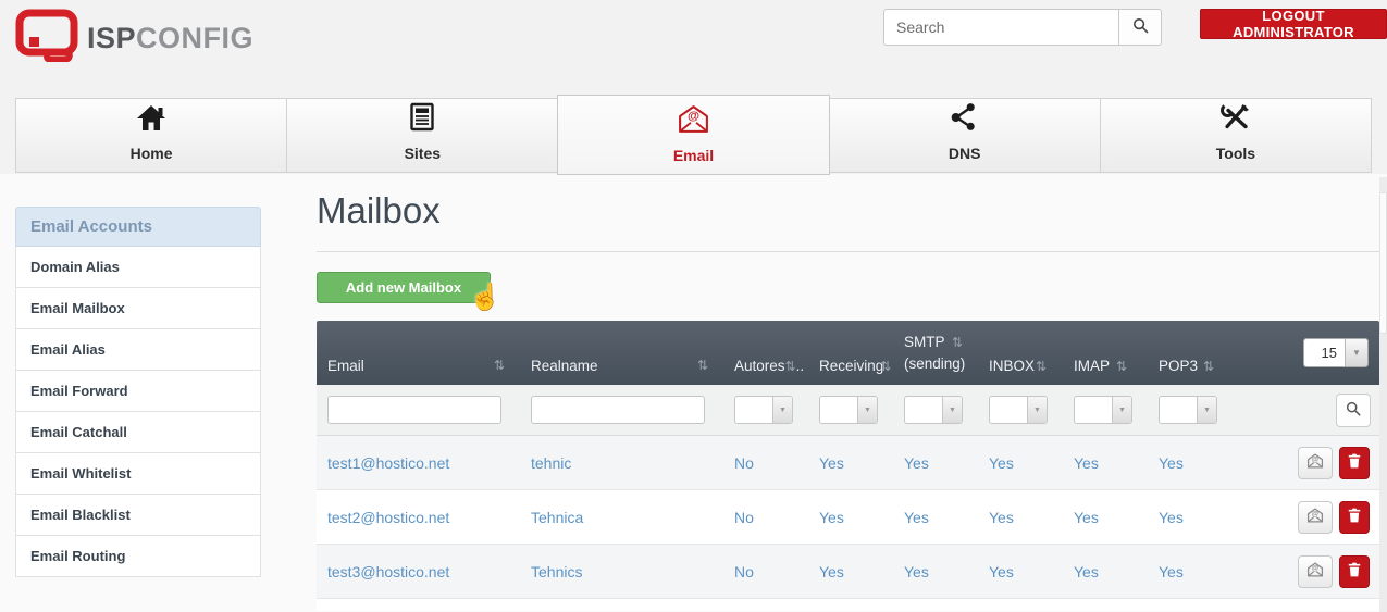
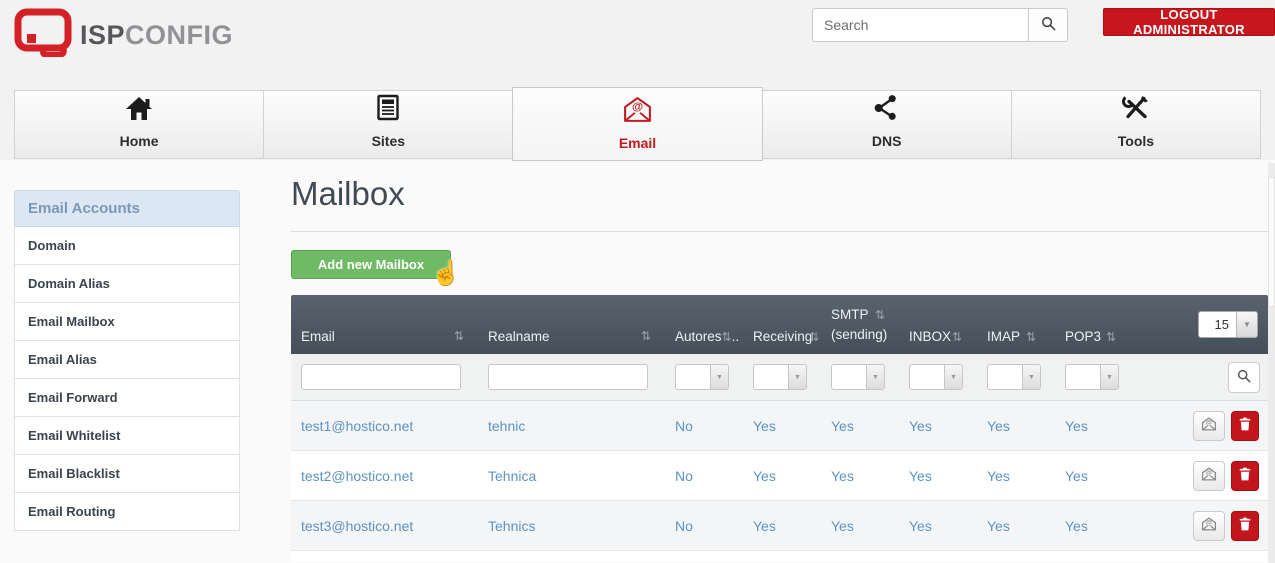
  ISPCONFIG
  Search
  LOGOUT ADMINISTRATOR
  Home
  Sites
  @
  Email
  DNS
  Tools
  Email Accounts
+ Domain
  Domain Alias
  Email Mailbox
  Email Alias
  Email Forward
- Email Catchall
  Email Whitelist
  Email Blacklist
  Email Routing
  Mailbox
  Add new Mailbox
  ☝
  Email
  ⇅
  Realname
  ⇅
  Autores⇅..
  Receiving⇅
  SMTP ⇅
  (sending)
  INBOX⇅
  IMAP ⇅
  POP3 ⇅
  15
  ▼
  test1@hostico.net
  tehnic
  No
  Yes
  Yes
  Yes
  Yes
  Yes
  test2@hostico.net
  Tehnica
  No
  Yes
  Yes
  Yes
  Yes
  Yes
  test3@hostico.net
  Tehnics
  No
  Yes
  Yes
  Yes
  Yes
  Yes
